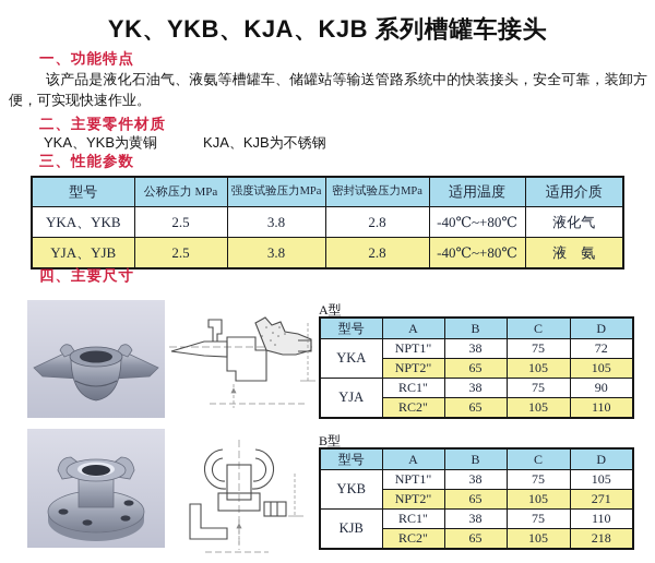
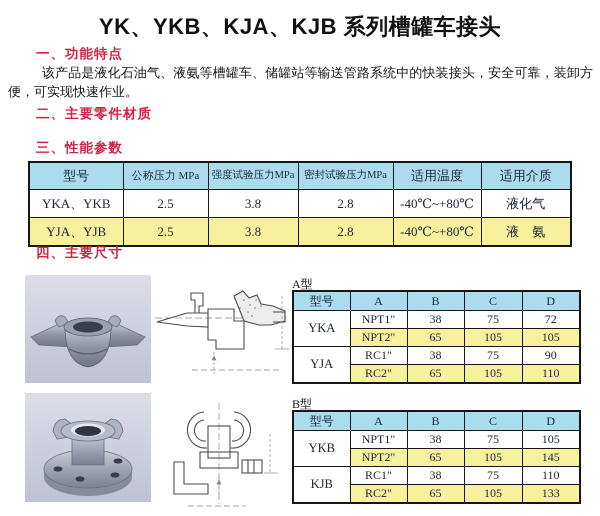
  YK、YKB、KJA、KJB 系列槽罐车接头
  一、功能特点
  该产品是液化石油气、液氨等槽罐车、储罐站等输送管路系统中的快装接头，安全可靠，装卸方便，可实现快速作业。
  二、主要零件材质
- YKA、YKB为黄铜 KJA、KJB为不锈钢
  三、性能参数
  型号	公称压力 MPa	强度试验压力MPa	密封试验压力MPa	适用温度	适用介质
  YKA、YKB	2.5	3.8	2.8	-40℃~+80℃	液化气
  YJA、YJB	2.5	3.8	2.8	-40℃~+80℃	液 氨
  四、主要尺寸
  A型
  型号	A	B	C	D
  YKA	NPT1"	38	75	72
  NPT2"	65	105	105
  YJA	RC1"	38	75	90
  RC2"	65	105	110
  B型
  型号	A	B	C	D
  YKB	NPT1"	38	75	105
- NPT2"	65	105	271
+ NPT2"	65	105	145
  KJB	RC1"	38	75	110
- RC2"	65	105	218
+ RC2"	65	105	133
